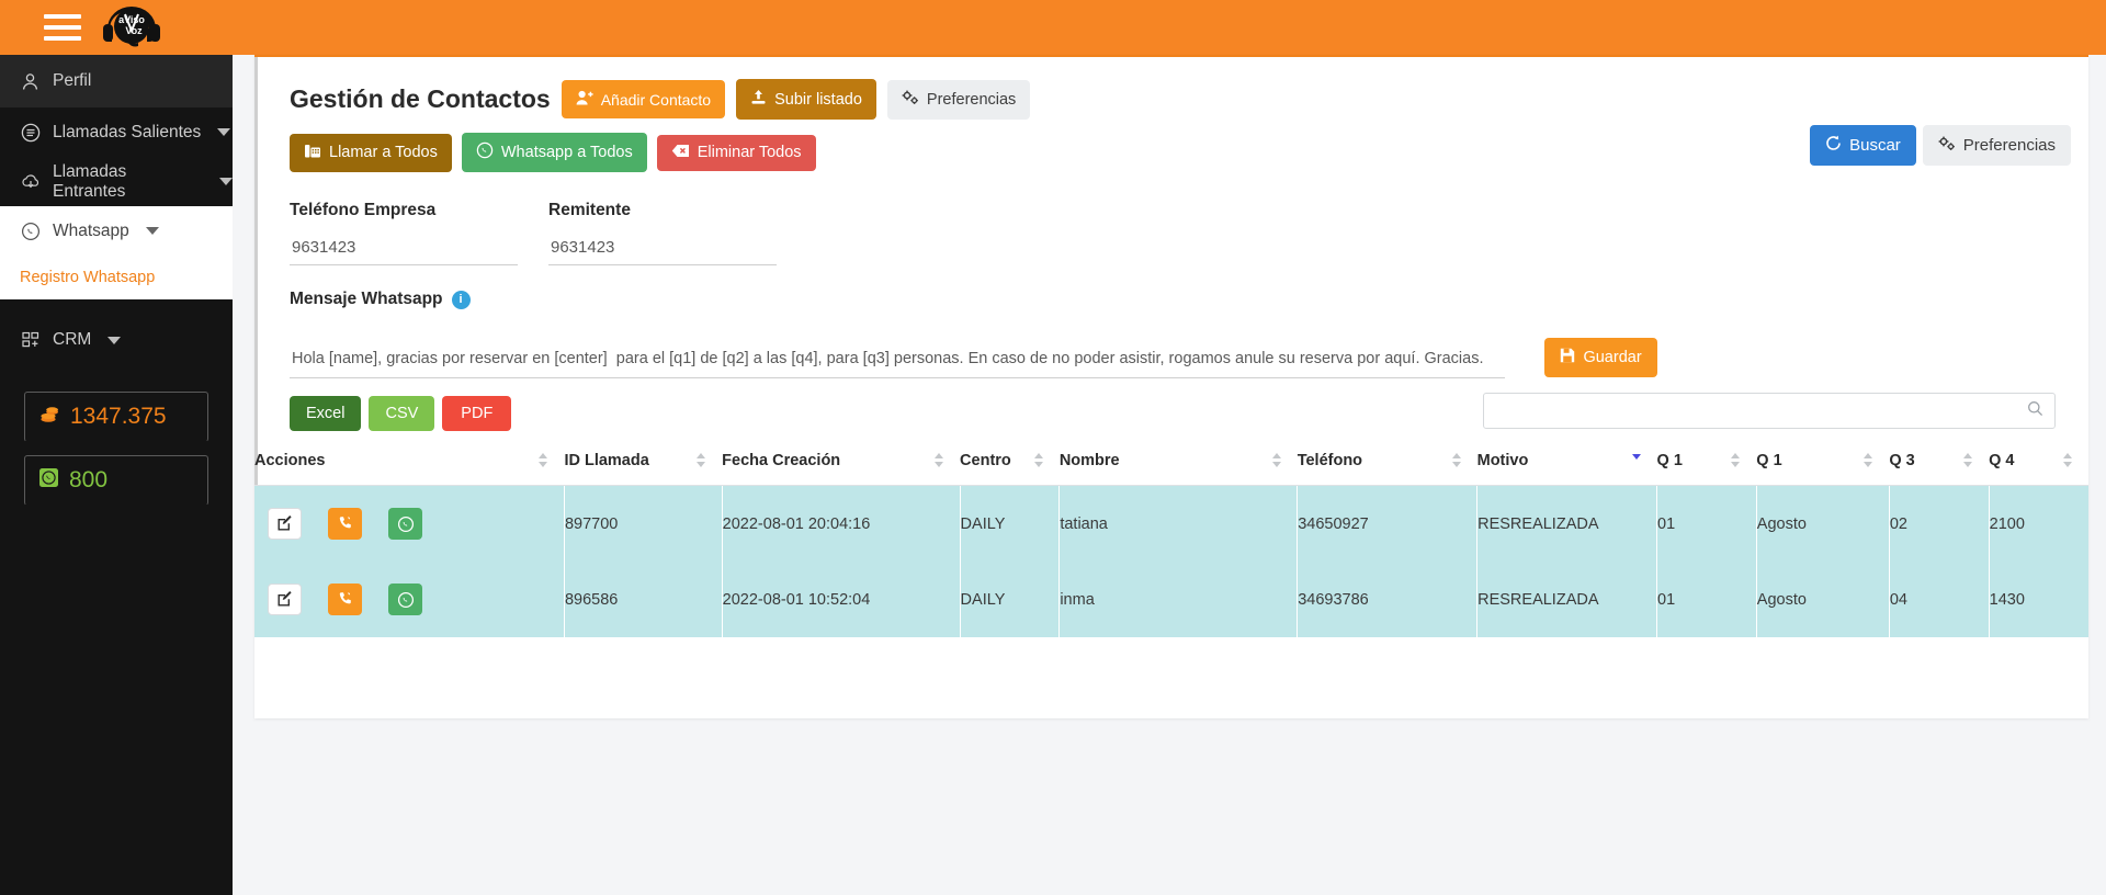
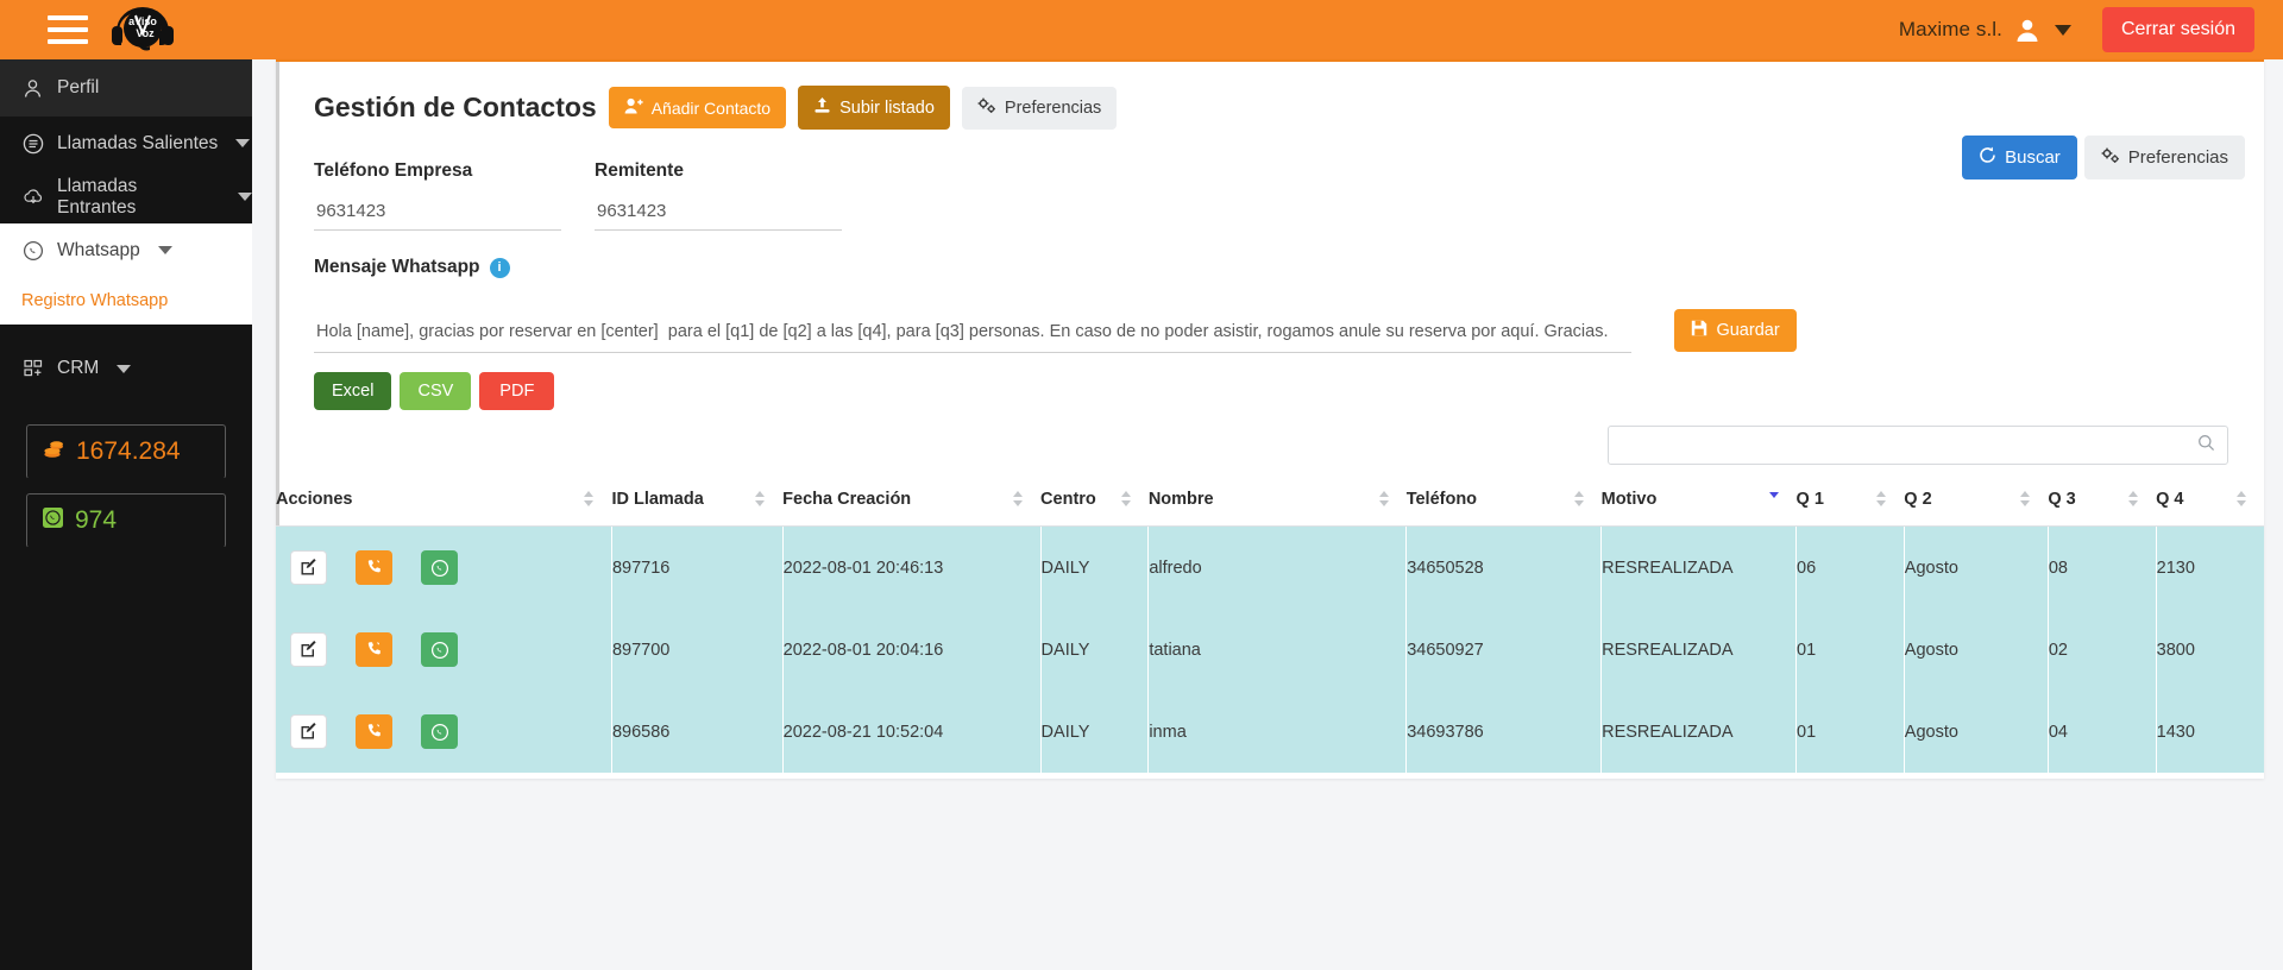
  Voz
+ Maxime s.l.
+ Cerrar sesión
  Perfil
  Llamadas Salientes
  Llamadas Entrantes
  Whatsapp
  Registro Whatsapp
  CRM
- 1347.375
+ 1674.284
- 800
+ 974
  Gestión de Contactos
  Añadir Contacto
  Subir listado
  Preferencias
- Llamar a Todos
- Whatsapp a Todos
- Eliminar Todos
  Buscar
  Preferencias
  Teléfono Empresa
  9631423
  Remitente
  9631423
  Mensaje Whatsapp
  i
  Hola [name], gracias por reservar en [center] para el [q1] de [q2] a las [q4], para [q3] personas. En caso de no poder asistir, rogamos anule su reserva por aquí. Gracias.
  Guardar
  Excel
  CSV
  PDF
- Acciones	ID Llamada	Fecha Creación	Centro	Nombre	Teléfono	Motivo	Q 1	Q 1	Q 3	Q 4
+ Acciones	ID Llamada	Fecha Creación	Centro	Nombre	Teléfono	Motivo	Q 1	Q 2	Q 3	Q 4
+ 	897716	2022-08-01 20:46:13	DAILY	alfredo	34650528	RESREALIZADA	06	Agosto	08	2130
- 	897700	2022-08-01 20:04:16	DAILY	tatiana	34650927	RESREALIZADA	01	Agosto	02	2100
+ 	897700	2022-08-01 20:04:16	DAILY	tatiana	34650927	RESREALIZADA	01	Agosto	02	3800
- 	896586	2022-08-01 10:52:04	DAILY	inma	34693786	RESREALIZADA	01	Agosto	04	1430
+ 	896586	2022-08-21 10:52:04	DAILY	inma	34693786	RESREALIZADA	01	Agosto	04	1430
